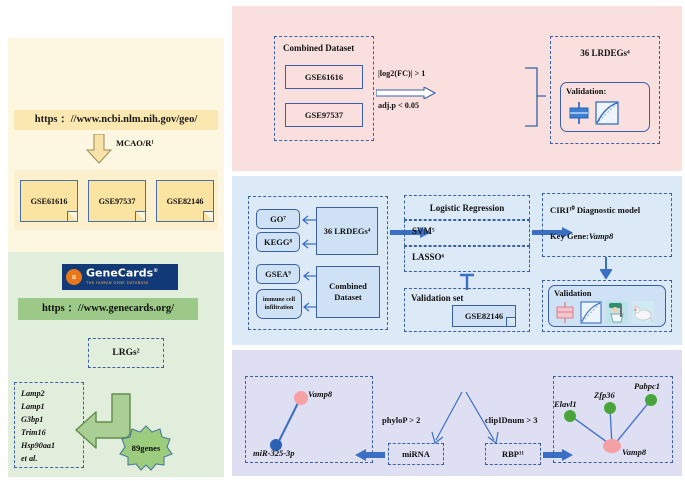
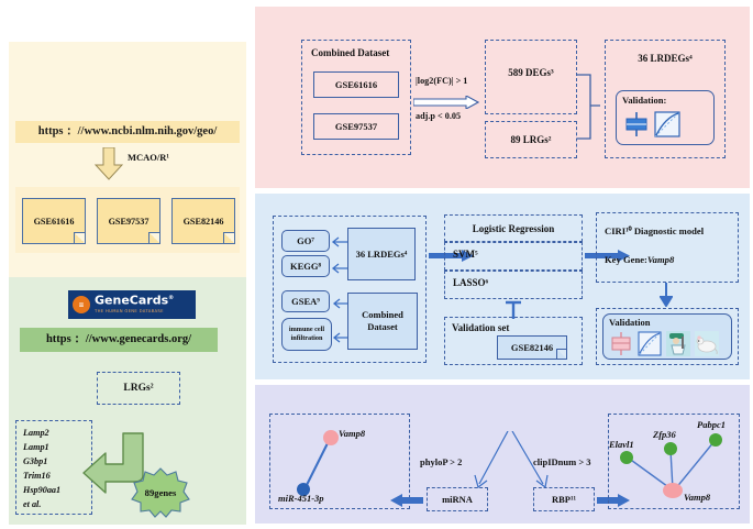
  https： //www.ncbi.nlm.nih.gov/geo/
  MCAO/R¹
  GSE61616
  GSE97537
  GSE82146
  GeneCards
  https： //www.genecards.org/
  LRGs²
  Lamp2
  Lamp1
  G3bp1
  Trim16
  Hsp90aa1
  et al.
  89genes
  Combined Dataset
  GSE61616
  GSE97537
  |log2(FC)| > 1
  adj.p < 0.05
+ 589 DEGs³
+ 89 LRGs²
  36 LRDEGs⁴
  Validation:
  GO⁷
  KEGG⁸
  36 LRDEGs⁴
  GSEA⁹
  Combined Dataset
  Logistic Regression
  SVM⁵
  LASSO⁶
  Validation set
  GSE82146
  CIRI¹⁰ Diagnostic model
  Key Gene:Vamp8
  Validation
  Vamp8
- miR-325-3p
+ miR-451-3p
  phyloP > 2
  clipIDnum > 3
  miRNA
  RBP¹¹
  Elavl1
  Zfp36
  Pabpc1
  Vamp8
